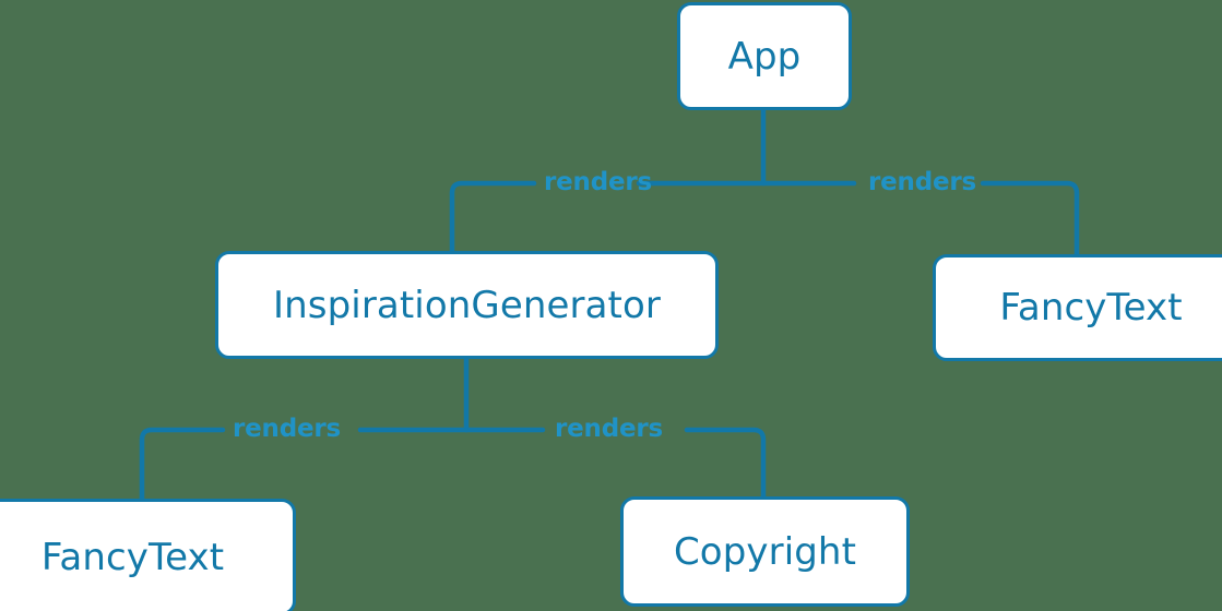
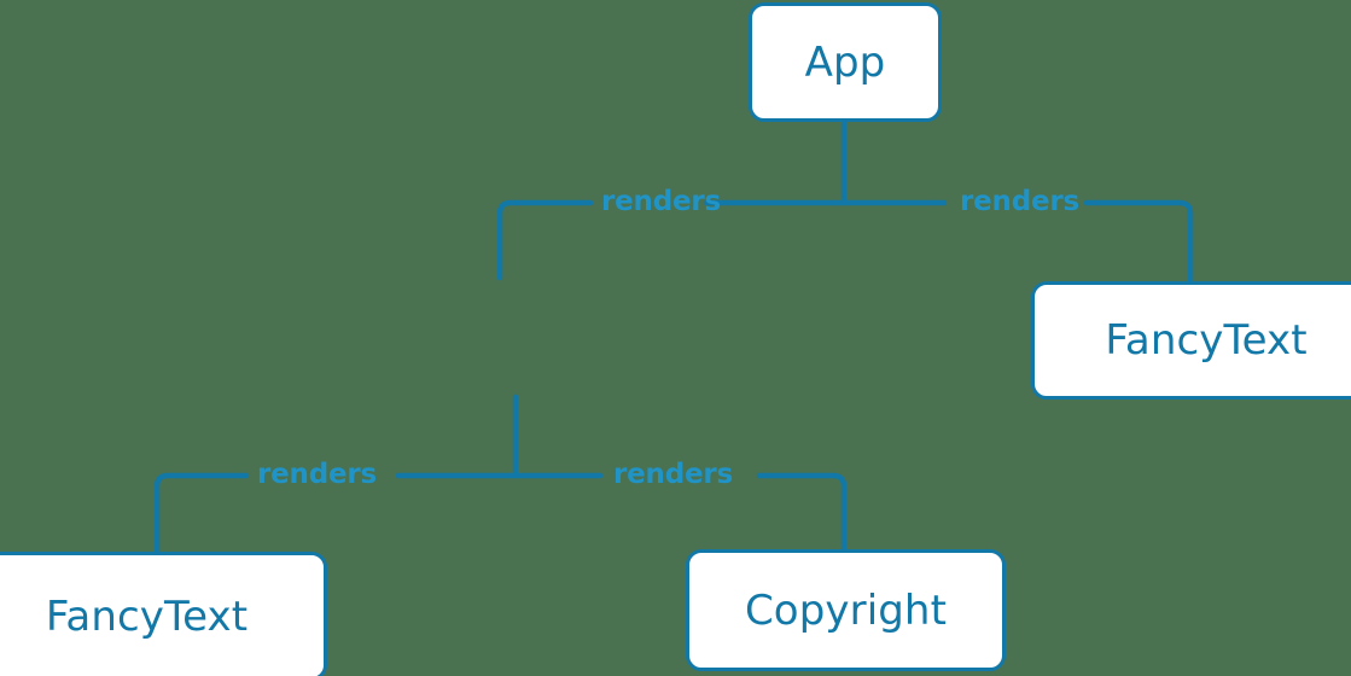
  App
- InspirationGenerator
  FancyText
  FancyText
  Copyright
  renders
  renders
  renders
  renders
